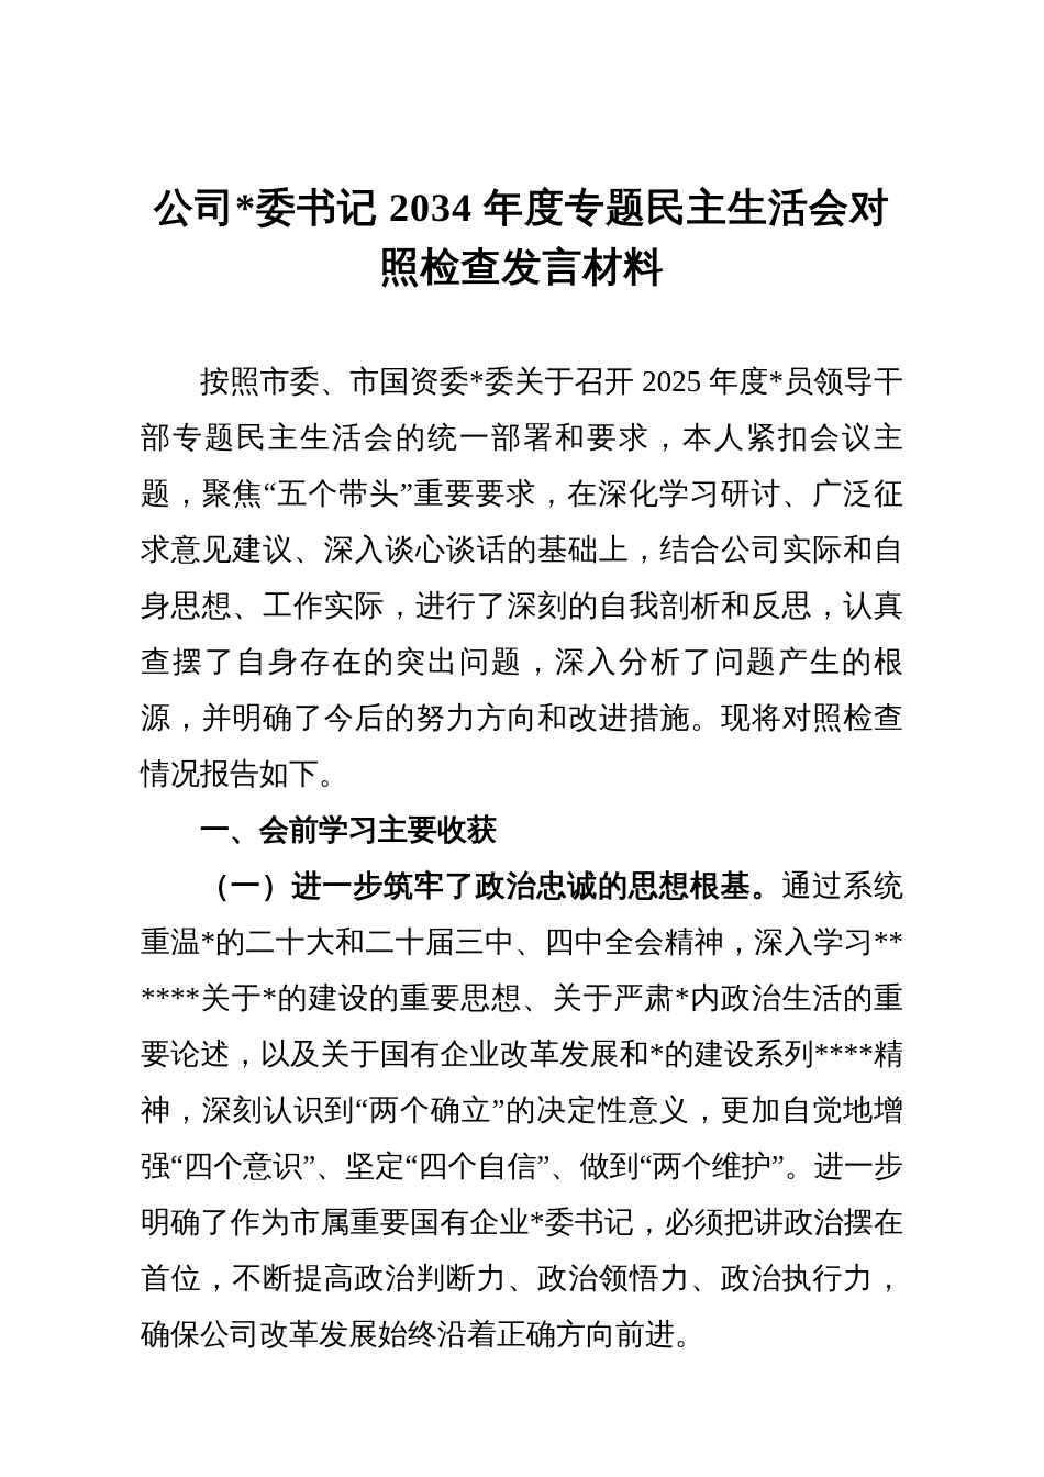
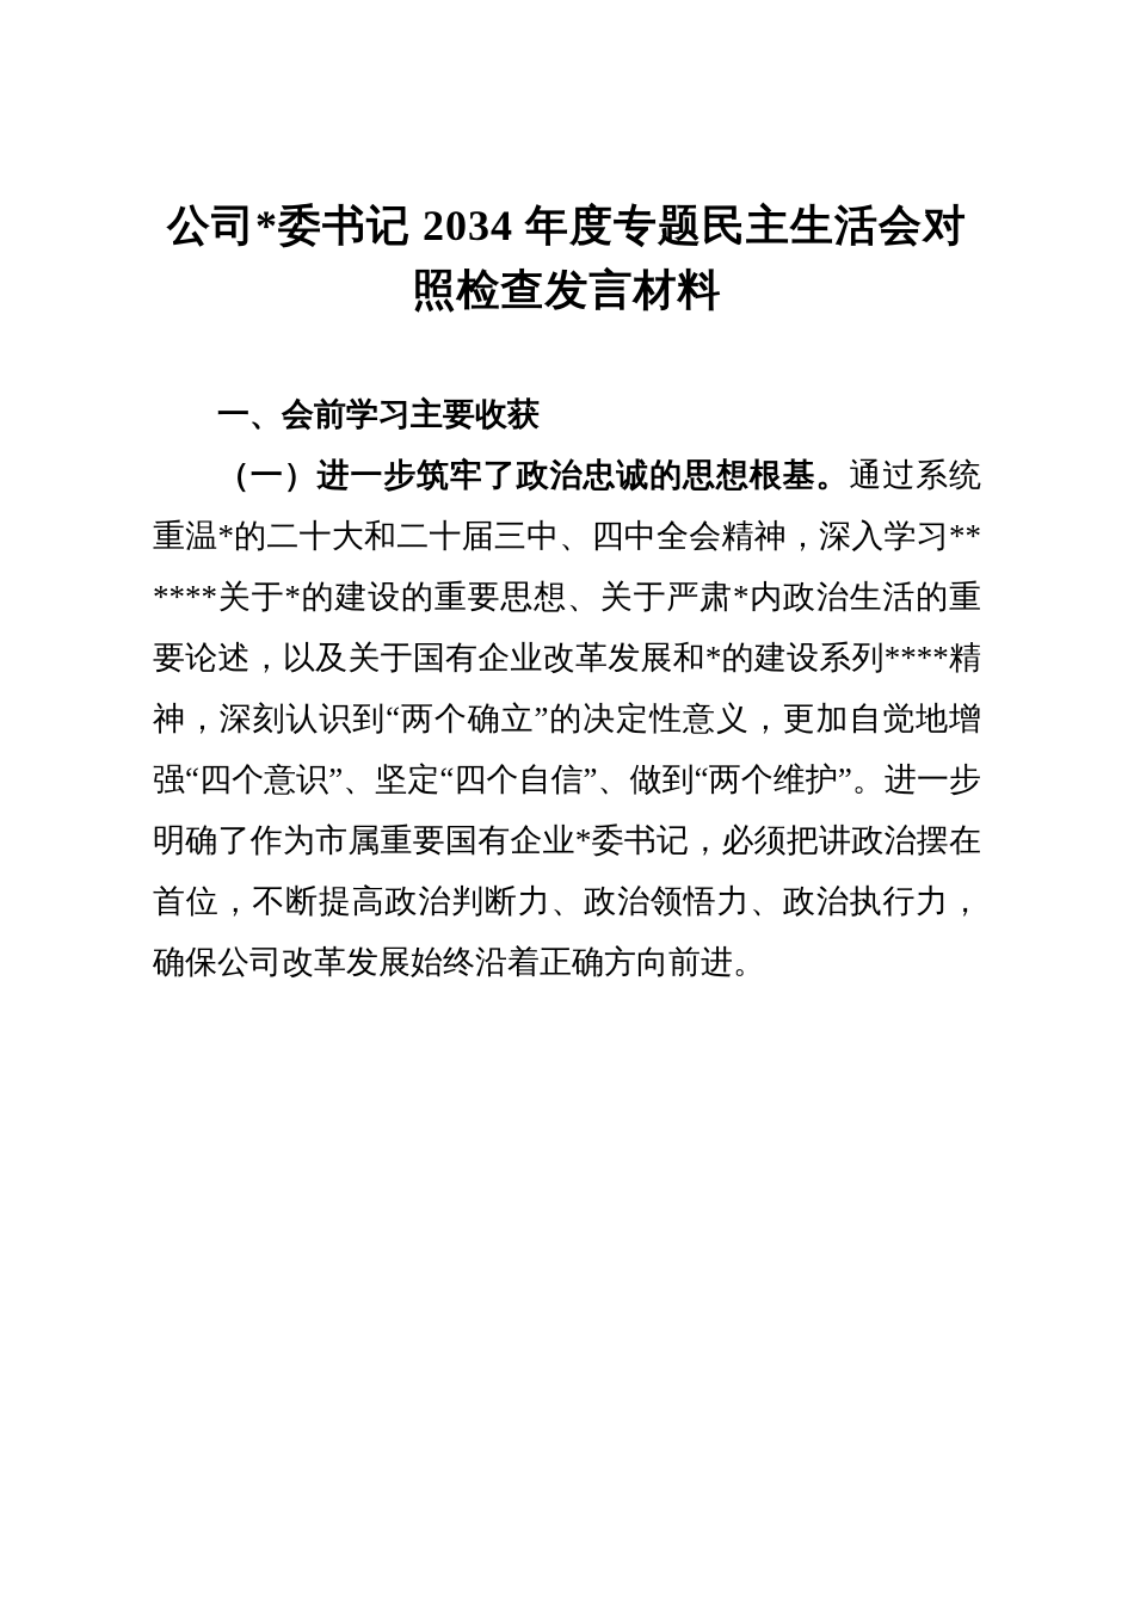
  公司*委书记 2034 年度专题民主生活会对照检查发言材料
- 按照市委、市国资委*委关于召开 2025 年度*员领导干部专题民主生活会的统一部署和要求，本人紧扣会议主题，聚焦“五个带头”重要要求，在深化学习研讨、广泛征求意见建议、深入谈心谈话的基础上，结合公司实际和自身思想、工作实际，进行了深刻的自我剖析和反思，认真查摆了自身存在的突出问题，深入分析了问题产生的根源，并明确了今后的努力方向和改进措施。现将对照检查情况报告如下。
  一、会前学习主要收获
  （一）进一步筑牢了政治忠诚的思想根基。通过系统重温*的二十大和二十届三中、四中全会精神，深入学习******关于*的建设的重要思想、关于严肃*内政治生活的重要论述，以及关于国有企业改革发展和*的建设系列****精神，深刻认识到“两个确立”的决定性意义，更加自觉地增强“四个意识”、坚定“四个自信”、做到“两个维护”。进一步明确了作为市属重要国有企业*委书记，必须把讲政治摆在首位，不断提高政治判断力、政治领悟力、政治执行力，确保公司改革发展始终沿着正确方向前进。
